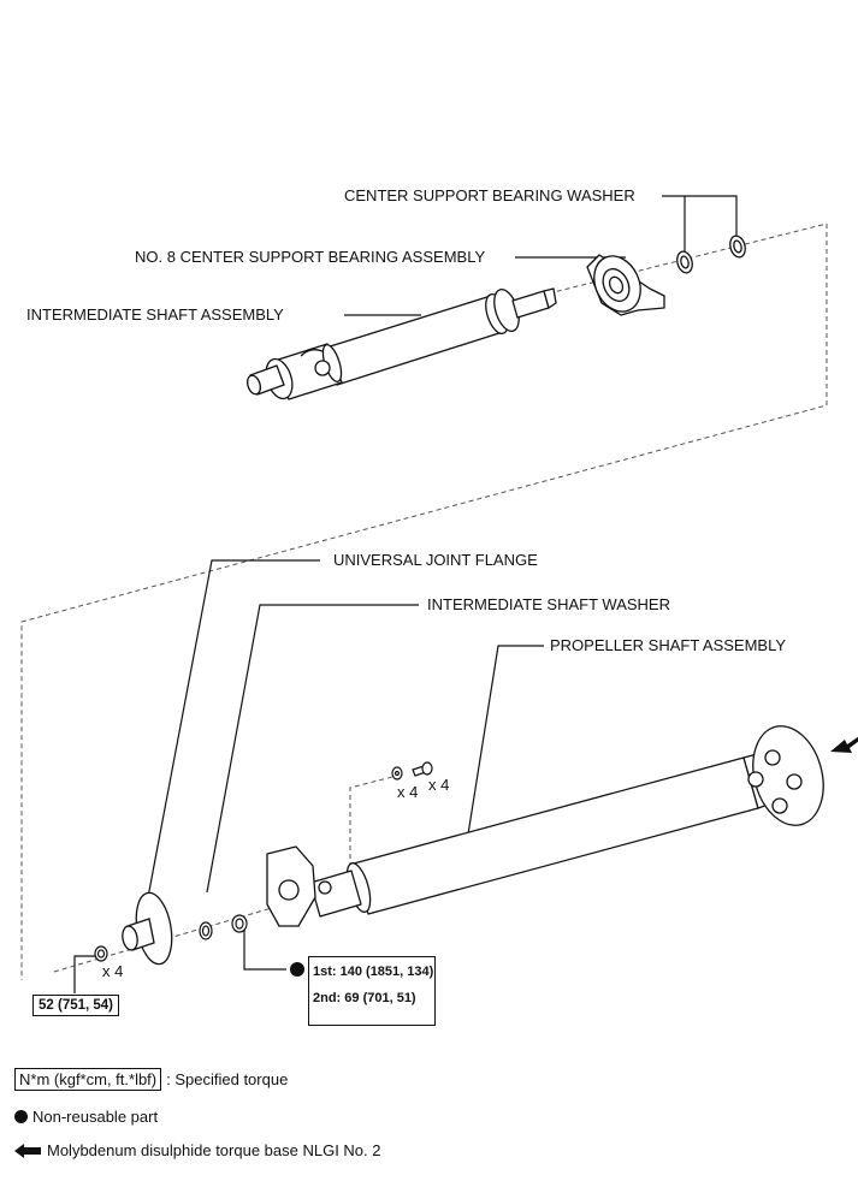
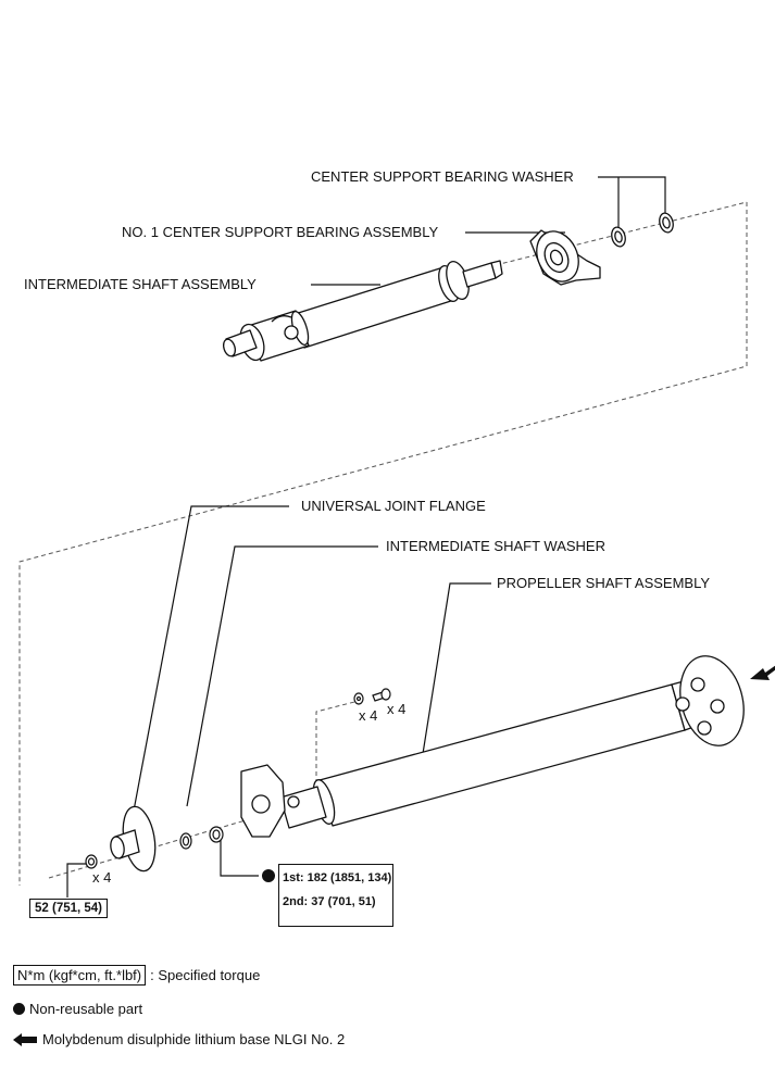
  CENTER SUPPORT BEARING WASHER
- NO. 8 CENTER SUPPORT BEARING ASSEMBLY
+ NO. 1 CENTER SUPPORT BEARING ASSEMBLY
  INTERMEDIATE SHAFT ASSEMBLY
  UNIVERSAL JOINT FLANGE
  INTERMEDIATE SHAFT WASHER
  PROPELLER SHAFT ASSEMBLY
  x 4
  x 4
  x 4
  52 (751, 54)
- 1st: 140 (1851, 134)
+ 1st: 182 (1851, 134)
- 2nd: 69 (701, 51)
+ 2nd: 37 (701, 51)
  N*m (kgf*cm, ft.*lbf)
  : Specified torque
  Non-reusable part
- Molybdenum disulphide torque base NLGI No. 2
+ Molybdenum disulphide lithium base NLGI No. 2
